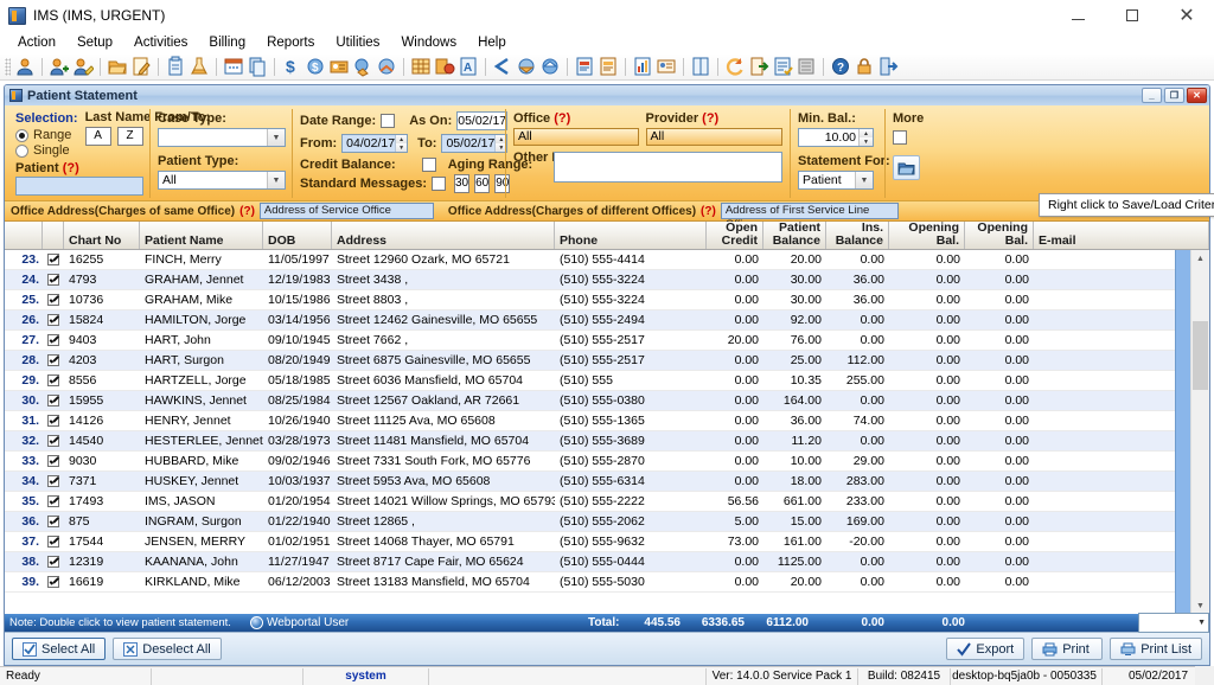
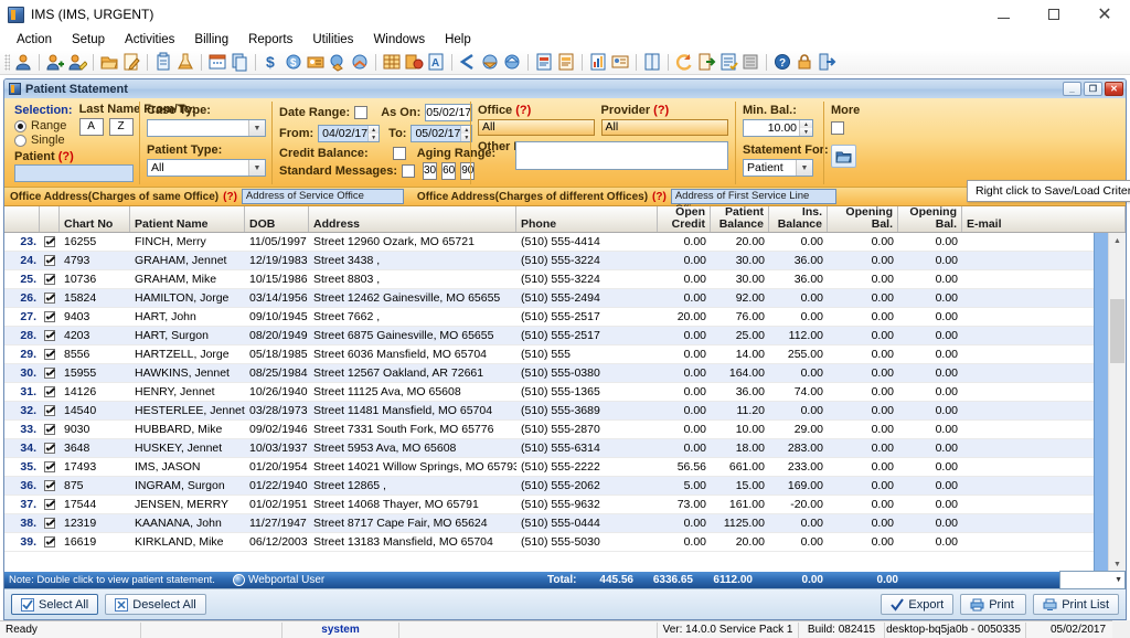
  IMS (IMS, URGENT)
  ✕
  Action
  Setup
  Activities
  Billing
  Reports
  Utilities
  Windows
  Help
  $
  $
  A
  ?
  Patient Statement
  _
  ❐
  ✕
  Selection:
  Range
  Single
  A
  Z
  Patient
  (?)
  Case Type:
  Patient Type:
  All
  Date Range:
  As On:
  05/02/17
  From:
  04/02/17
  To:
  05/02/17
  Credit Balance:
  Aging Range:
  Standard Messages:
  30
  60
  90
  Office
  (?)
  All
  Provider
  (?)
  All
  Min. Bal.:
  10.00
  Statement For
  Patient
  More
  Office Address(Charges of same Office)
  (?)
  Address of Service Office
  Office Address(Charges of different Offices)
  (?)
  Address of First Service Line
  Chart No
  Patient Name
  DOB
  Address
  Phone
  Open
  Credit
  Patient
  Balance
  Ins.
  Balance
  Opening Bal.
  Opening Bal.
  E-mail
  23.
  16255
  FINCH, Merry
  11/05/1997
  Street 12960 Ozark, MO 65721
  (510) 555-4414
  0.00
  20.00
  0.00
  0.00
  0.00
  24.
  4793
  GRAHAM, Jennet
  12/19/1983
  Street 3438 ,
  (510) 555-3224
  0.00
  30.00
  36.00
  0.00
  0.00
  25.
  10736
  GRAHAM, Mike
  10/15/1986
  Street 8803 ,
  (510) 555-3224
  0.00
  30.00
  36.00
  0.00
  0.00
  26.
  15824
  HAMILTON, Jorge
  03/14/1956
  Street 12462 Gainesville, MO 65655
  (510) 555-2494
  0.00
  92.00
  0.00
  0.00
  0.00
  27.
  9403
  HART, John
  09/10/1945
  Street 7662 ,
  (510) 555-2517
  20.00
  76.00
  0.00
  0.00
  0.00
  28.
  4203
  HART, Surgon
  08/20/1949
  Street 6875 Gainesville, MO 65655
  (510) 555-2517
  0.00
  25.00
  112.00
  0.00
  0.00
  29.
  8556
  HARTZELL, Jorge
  05/18/1985
  Street 6036 Mansfield, MO 65704
  (510) 555
  0.00
- 10.35
+ 14.00
  255.00
  0.00
  0.00
  30.
  15955
  HAWKINS, Jennet
  08/25/1984
  Street 12567 Oakland, AR 72661
  (510) 555-0380
  0.00
  164.00
  0.00
  0.00
  0.00
  31.
  14126
  HENRY, Jennet
  10/26/1940
  Street 11125 Ava, MO 65608
  (510) 555-1365
  0.00
  36.00
  74.00
  0.00
  0.00
  32.
  14540
  HESTERLEE, Jennet
  03/28/1973
  Street 11481 Mansfield, MO 65704
  (510) 555-3689
  0.00
  11.20
  0.00
  0.00
  0.00
  33.
  9030
  HUBBARD, Mike
  09/02/1946
  Street 7331 South Fork, MO 65776
  (510) 555-2870
  0.00
  10.00
  29.00
  0.00
  0.00
  34.
- 7371
+ 3648
  HUSKEY, Jennet
  10/03/1937
  Street 5953 Ava, MO 65608
  (510) 555-6314
  0.00
  18.00
  283.00
  0.00
  0.00
  35.
  17493
  IMS, JASON
  01/20/1954
  Street 14021 Willow Springs, MO 65793
  (510) 555-2222
  56.56
  661.00
  233.00
  0.00
  0.00
  36.
  875
  INGRAM, Surgon
  01/22/1940
  Street 12865 ,
  (510) 555-2062
  5.00
  15.00
  169.00
  0.00
  0.00
  37.
  17544
  JENSEN, MERRY
  01/02/1951
  Street 14068 Thayer, MO 65791
  (510) 555-9632
  73.00
  161.00
  -20.00
  0.00
  0.00
  38.
  12319
  KAANANA, John
  11/27/1947
  Street 8717 Cape Fair, MO 65624
  (510) 555-0444
  0.00
  1125.00
  0.00
  0.00
  0.00
  39.
  16619
  KIRKLAND, Mike
  06/12/2003
  Street 13183 Mansfield, MO 65704
  (510) 555-5030
  0.00
  20.00
  0.00
  0.00
  0.00
  Note: Double click to view patient statement.
  Webportal User
  Total:
  445.56
  6336.65
  6112.00
  0.00
  0.00
  Select All
  Deselect All
  Export
  Print
  Print List
  Right click to Save/Load Criter
  Ready
  system
  Ver: 14.0.0 Service Pack 1
  Build: 082415
  desktop-bq5ja0b - 0050335
  05/02/2017
